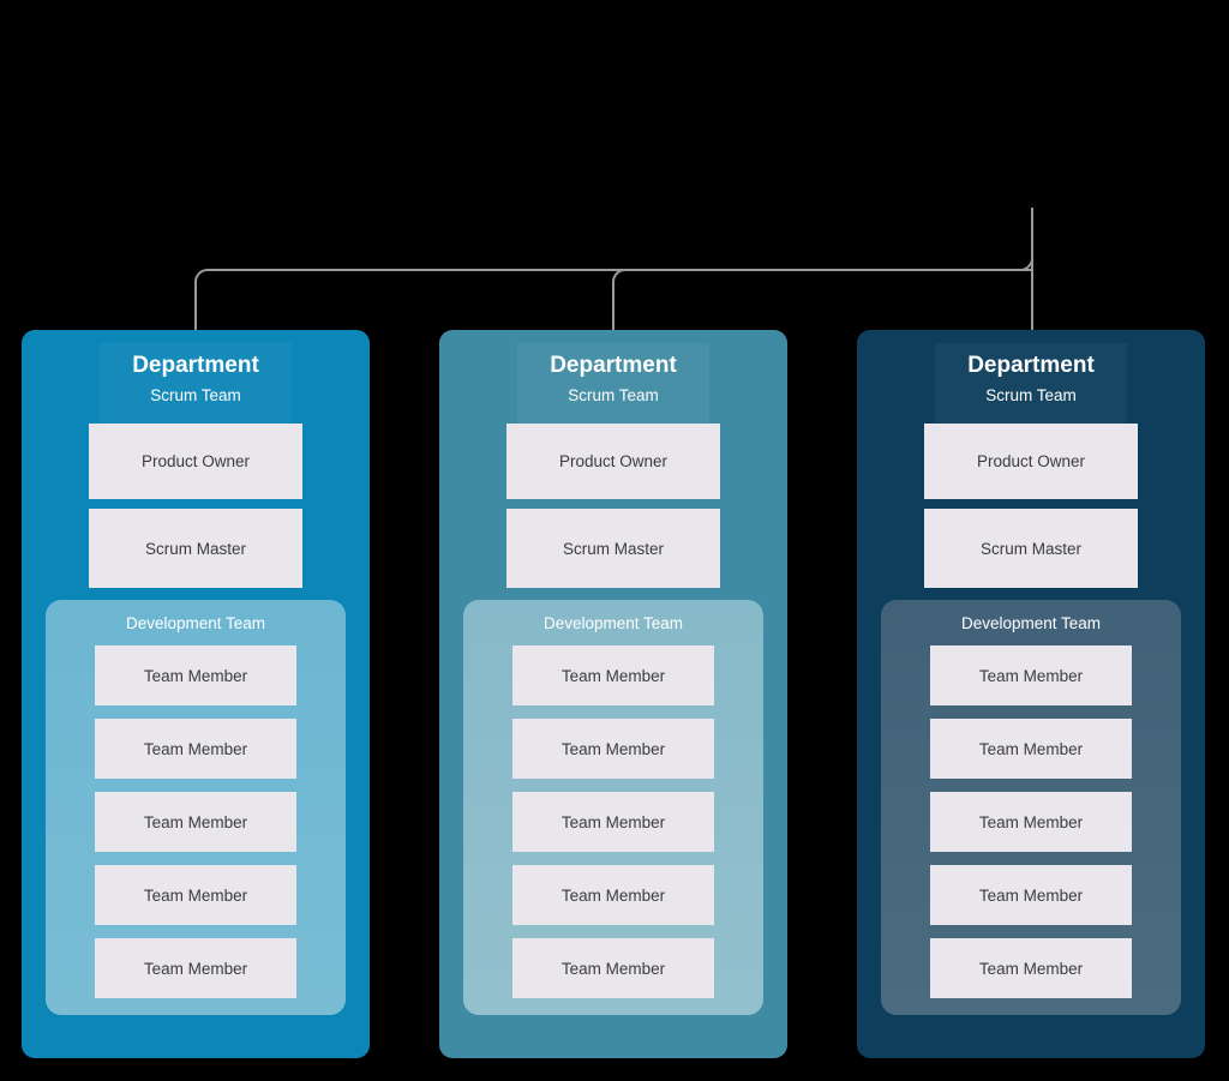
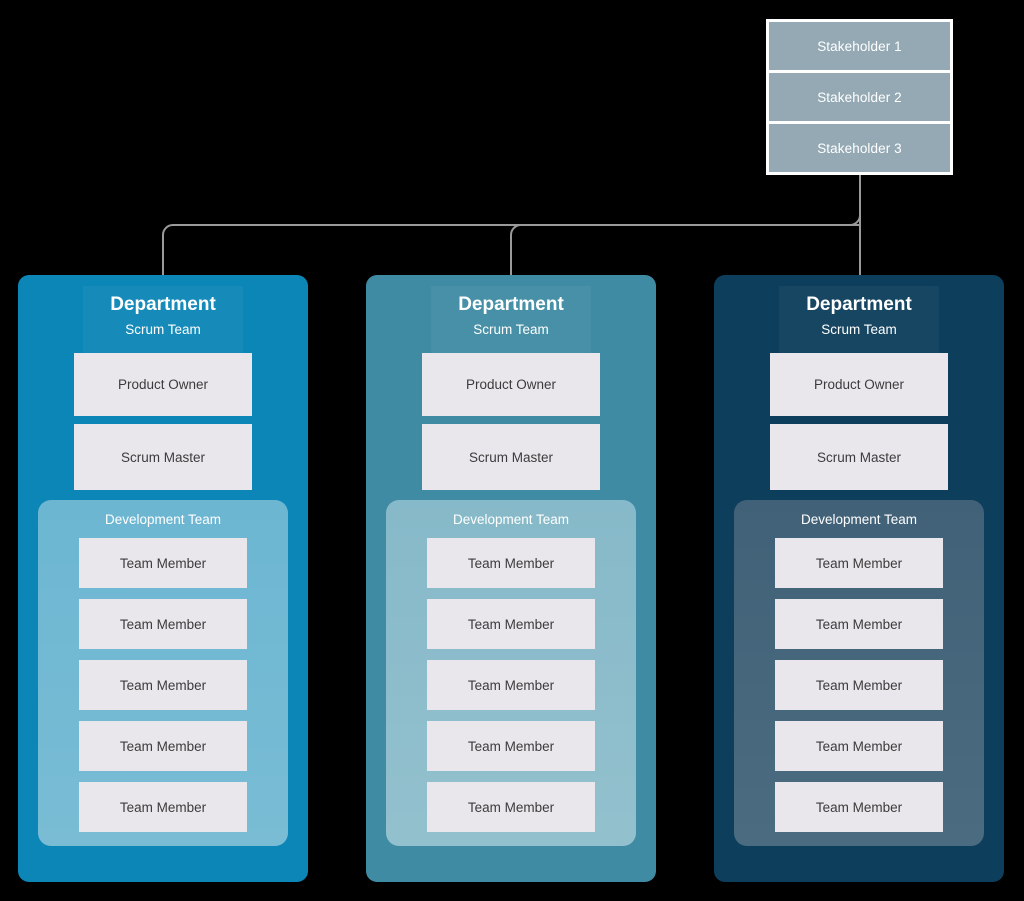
+ Stakeholder 1
+ Stakeholder 2
+ Stakeholder 3
  Department
  Scrum Team
  Product Owner
  Scrum Master
  Development Team
  Team Member
  Team Member
  Team Member
  Team Member
  Team Member
  Department
  Scrum Team
  Product Owner
  Scrum Master
  Development Team
  Team Member
  Team Member
  Team Member
  Team Member
  Team Member
  Department
  Scrum Team
  Product Owner
  Scrum Master
  Development Team
  Team Member
  Team Member
  Team Member
  Team Member
  Team Member
